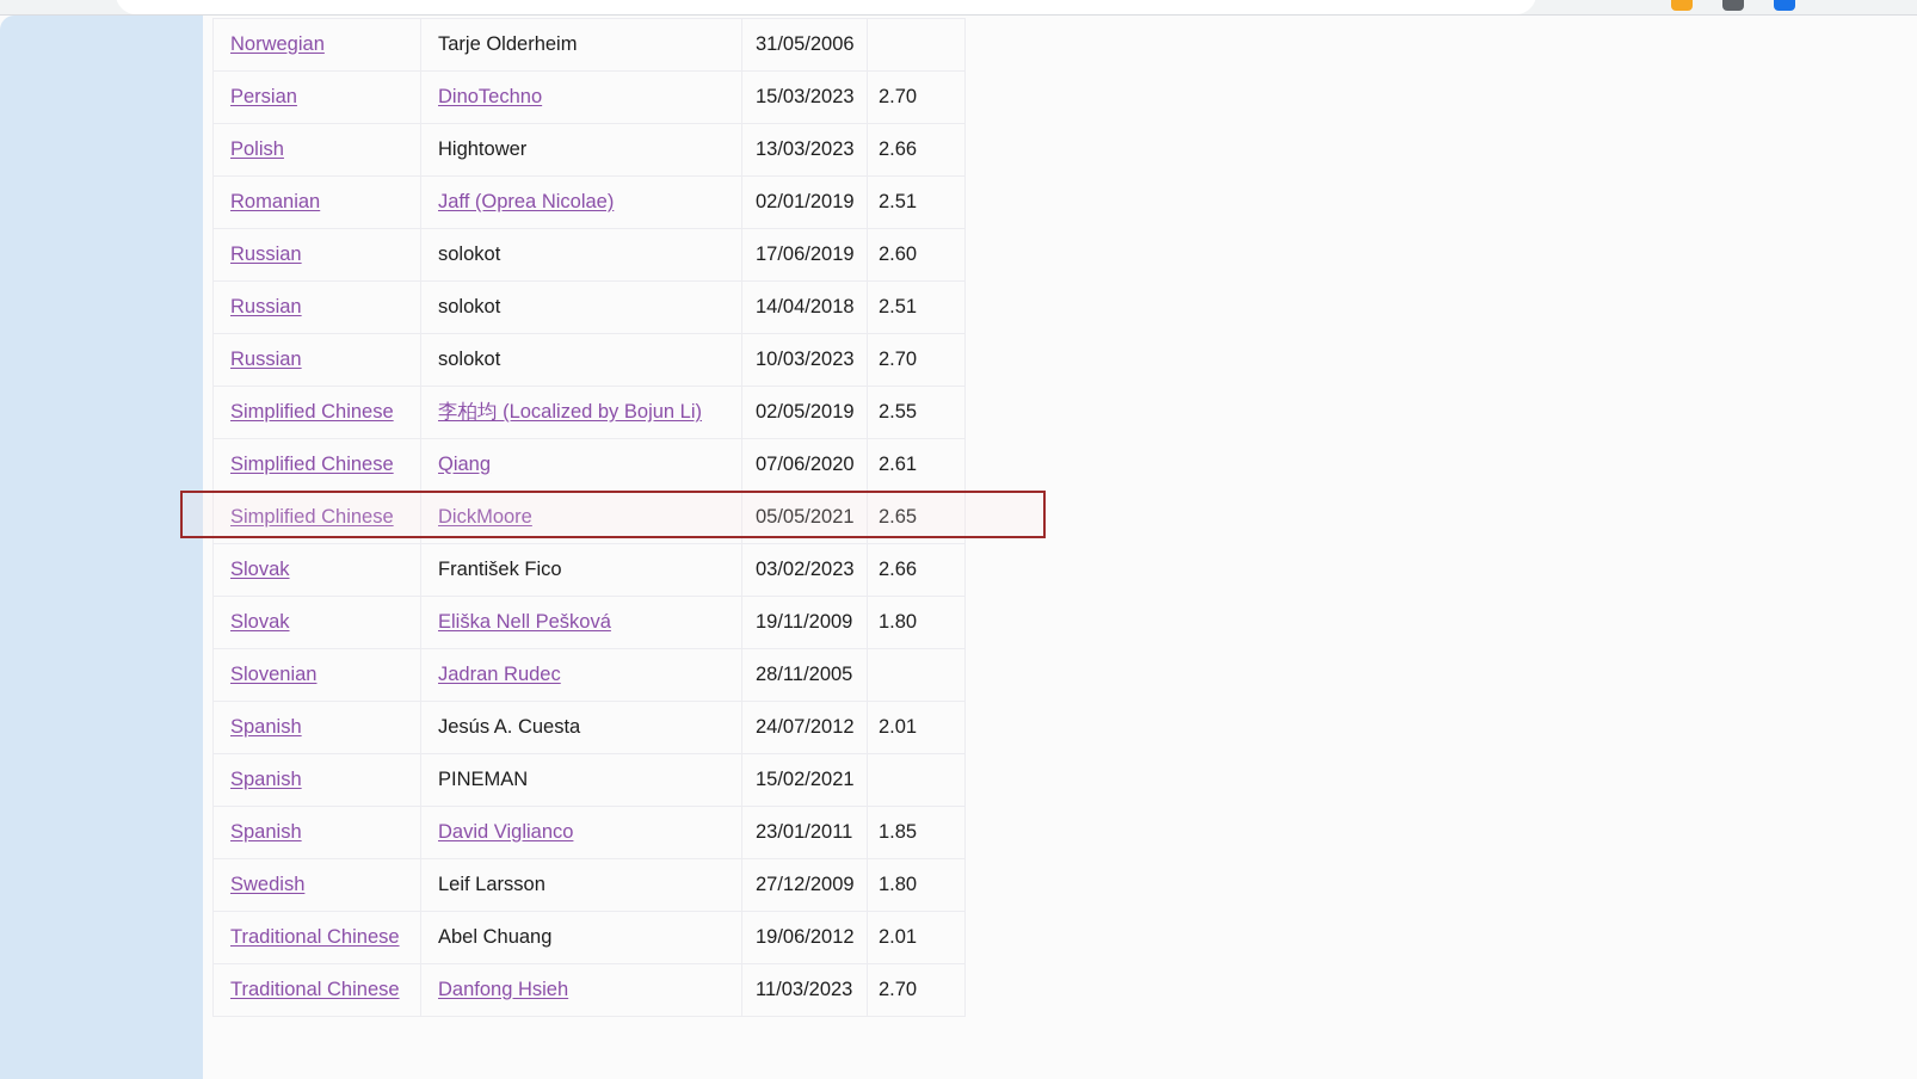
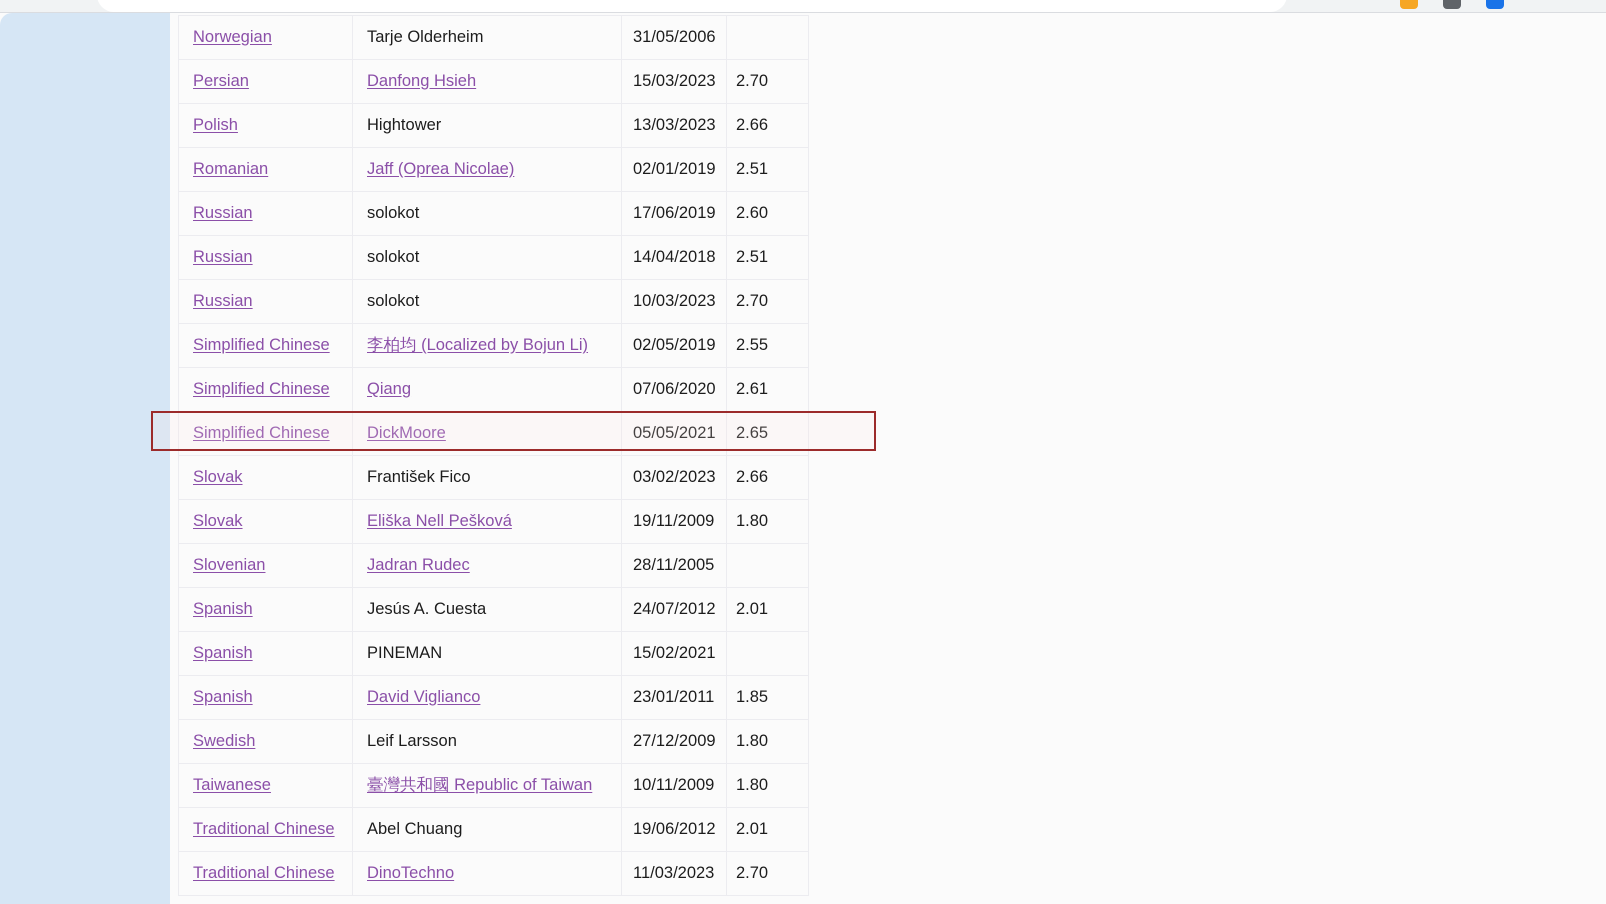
  Norwegian	Tarje Olderheim	31/05/2006
- Persian	DinoTechno	15/03/2023	2.70
+ Persian	Danfong Hsieh	15/03/2023	2.70
  Polish	Hightower	13/03/2023	2.66
  Romanian	Jaff (Oprea Nicolae)	02/01/2019	2.51
  Russian	solokot	17/06/2019	2.60
  Russian	solokot	14/04/2018	2.51
  Russian	solokot	10/03/2023	2.70
  Simplified Chinese	李柏均 (Localized by Bojun Li)	02/05/2019	2.55
  Simplified Chinese	Qiang	07/06/2020	2.61
  Simplified Chinese	DickMoore	05/05/2021	2.65
  Slovak	František Fico	03/02/2023	2.66
  Slovak	Eliška Nell Pešková	19/11/2009	1.80
  Slovenian	Jadran Rudec	28/11/2005
  Spanish	Jesús A. Cuesta	24/07/2012	2.01
  Spanish	PINEMAN	15/02/2021
  Spanish	David Viglianco	23/01/2011	1.85
  Swedish	Leif Larsson	27/12/2009	1.80
+ Taiwanese	臺灣共和國 Republic of Taiwan	10/11/2009	1.80
  Traditional Chinese	Abel Chuang	19/06/2012	2.01
- Traditional Chinese	Danfong Hsieh	11/03/2023	2.70
+ Traditional Chinese	DinoTechno	11/03/2023	2.70
